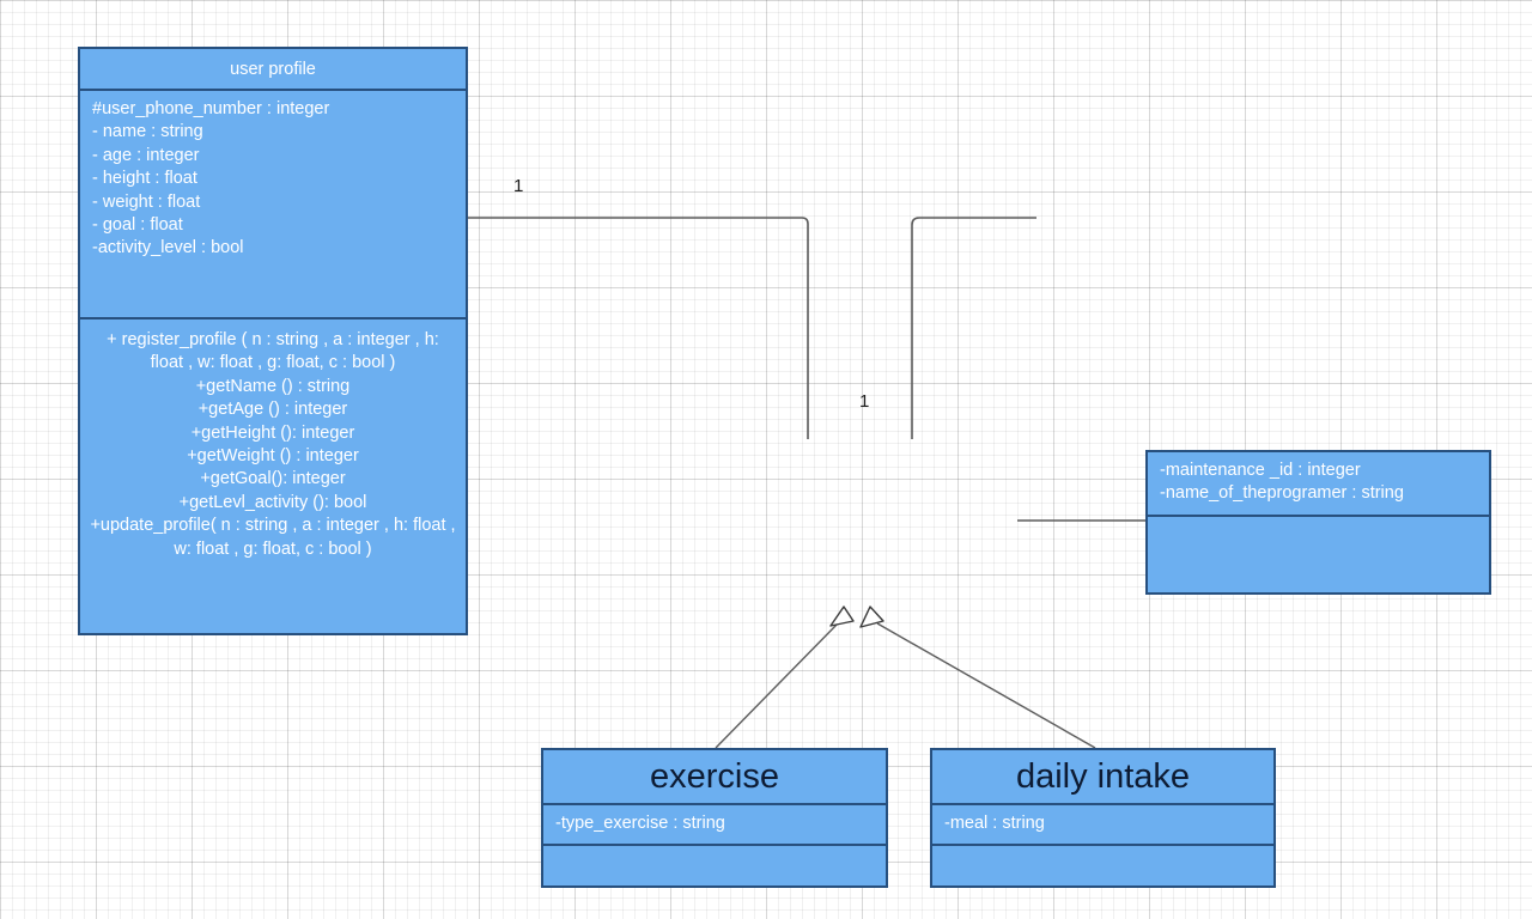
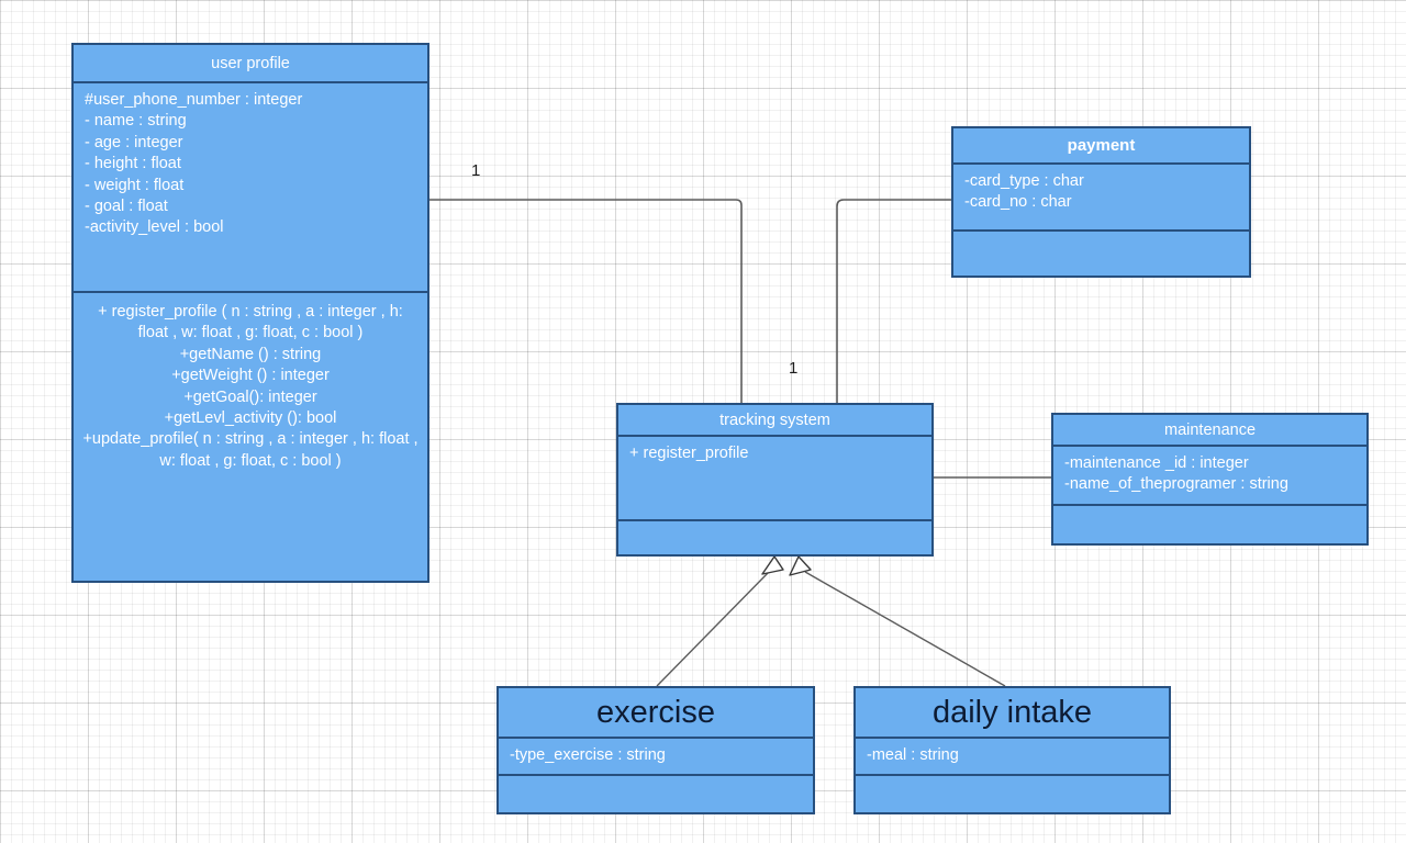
  1
  1
  user profile
  #user_phone_number : integer
  - name : string
  - age : integer
  - height : float
  - weight : float
  - goal : float
  -activity_level : bool
  + register_profile ( n : string , a : integer , h: float , w: float , g: float, c : bool )
  +getName () : string
- +getAge () : integer
- +getHeight (): integer
  +getWeight () : integer
  +getGoal(): integer
  +getLevl_activity (): bool
  +update_profile( n : string , a : integer , h: float , w: float , g: float, c : bool )
+ payment
+ -card_type : char
+ -card_no : char
+ tracking system
+ + register_profile
+ maintenance
  -maintenance _id : integer
  -name_of_theprogramer : string
  exercise
  -type_exercise : string
  daily intake
  -meal : string
